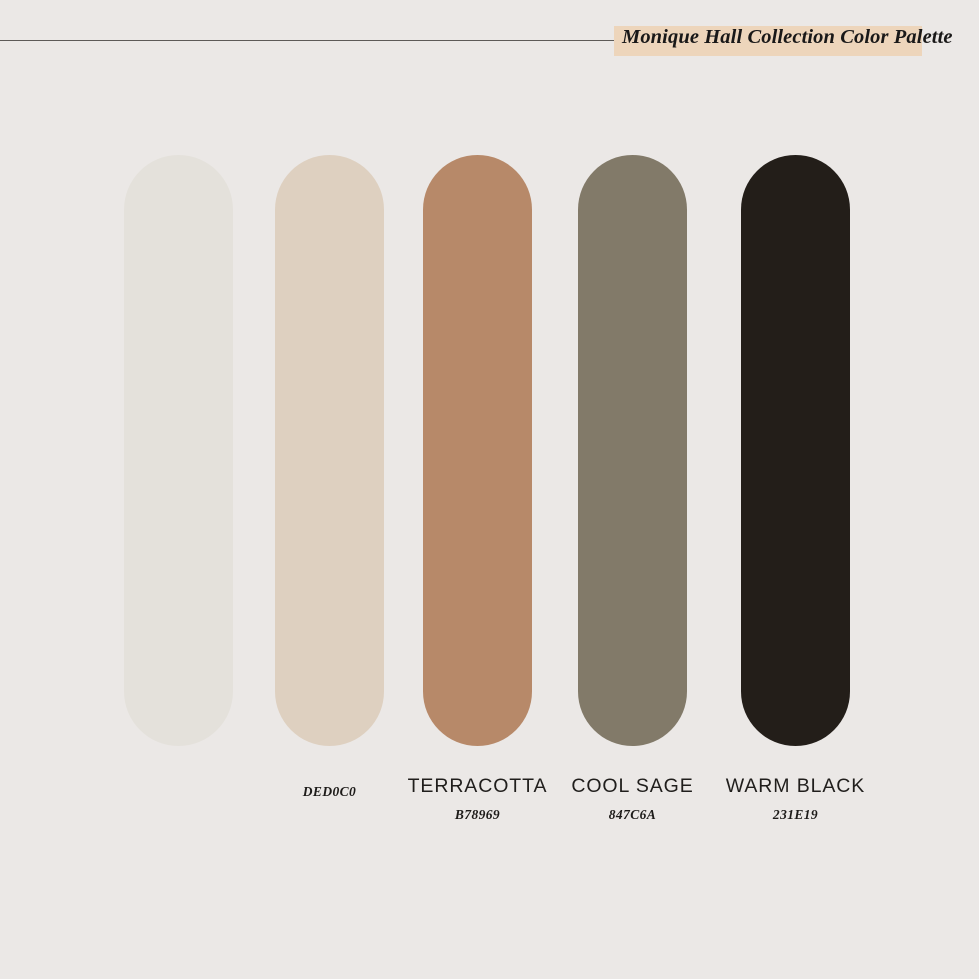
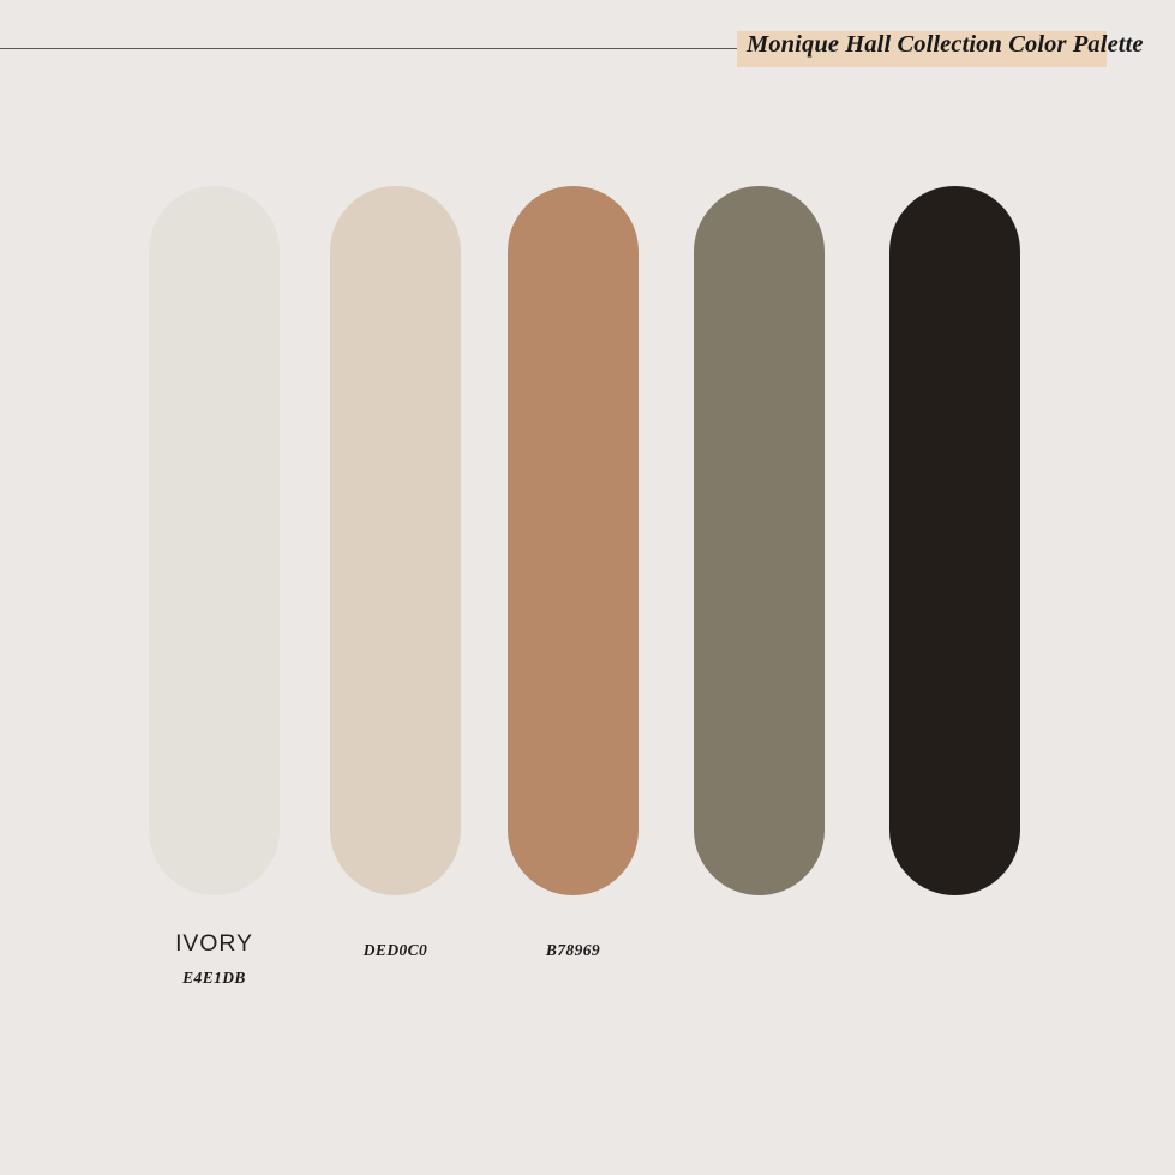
  Monique Hall Collection Color Pal
+ IVORY
+ E4E1DB
  DED0C0
- TERRACOTTA
  B78969
- COOL SAGE
- 847C6A
- WARM BLACK
- 231E19
